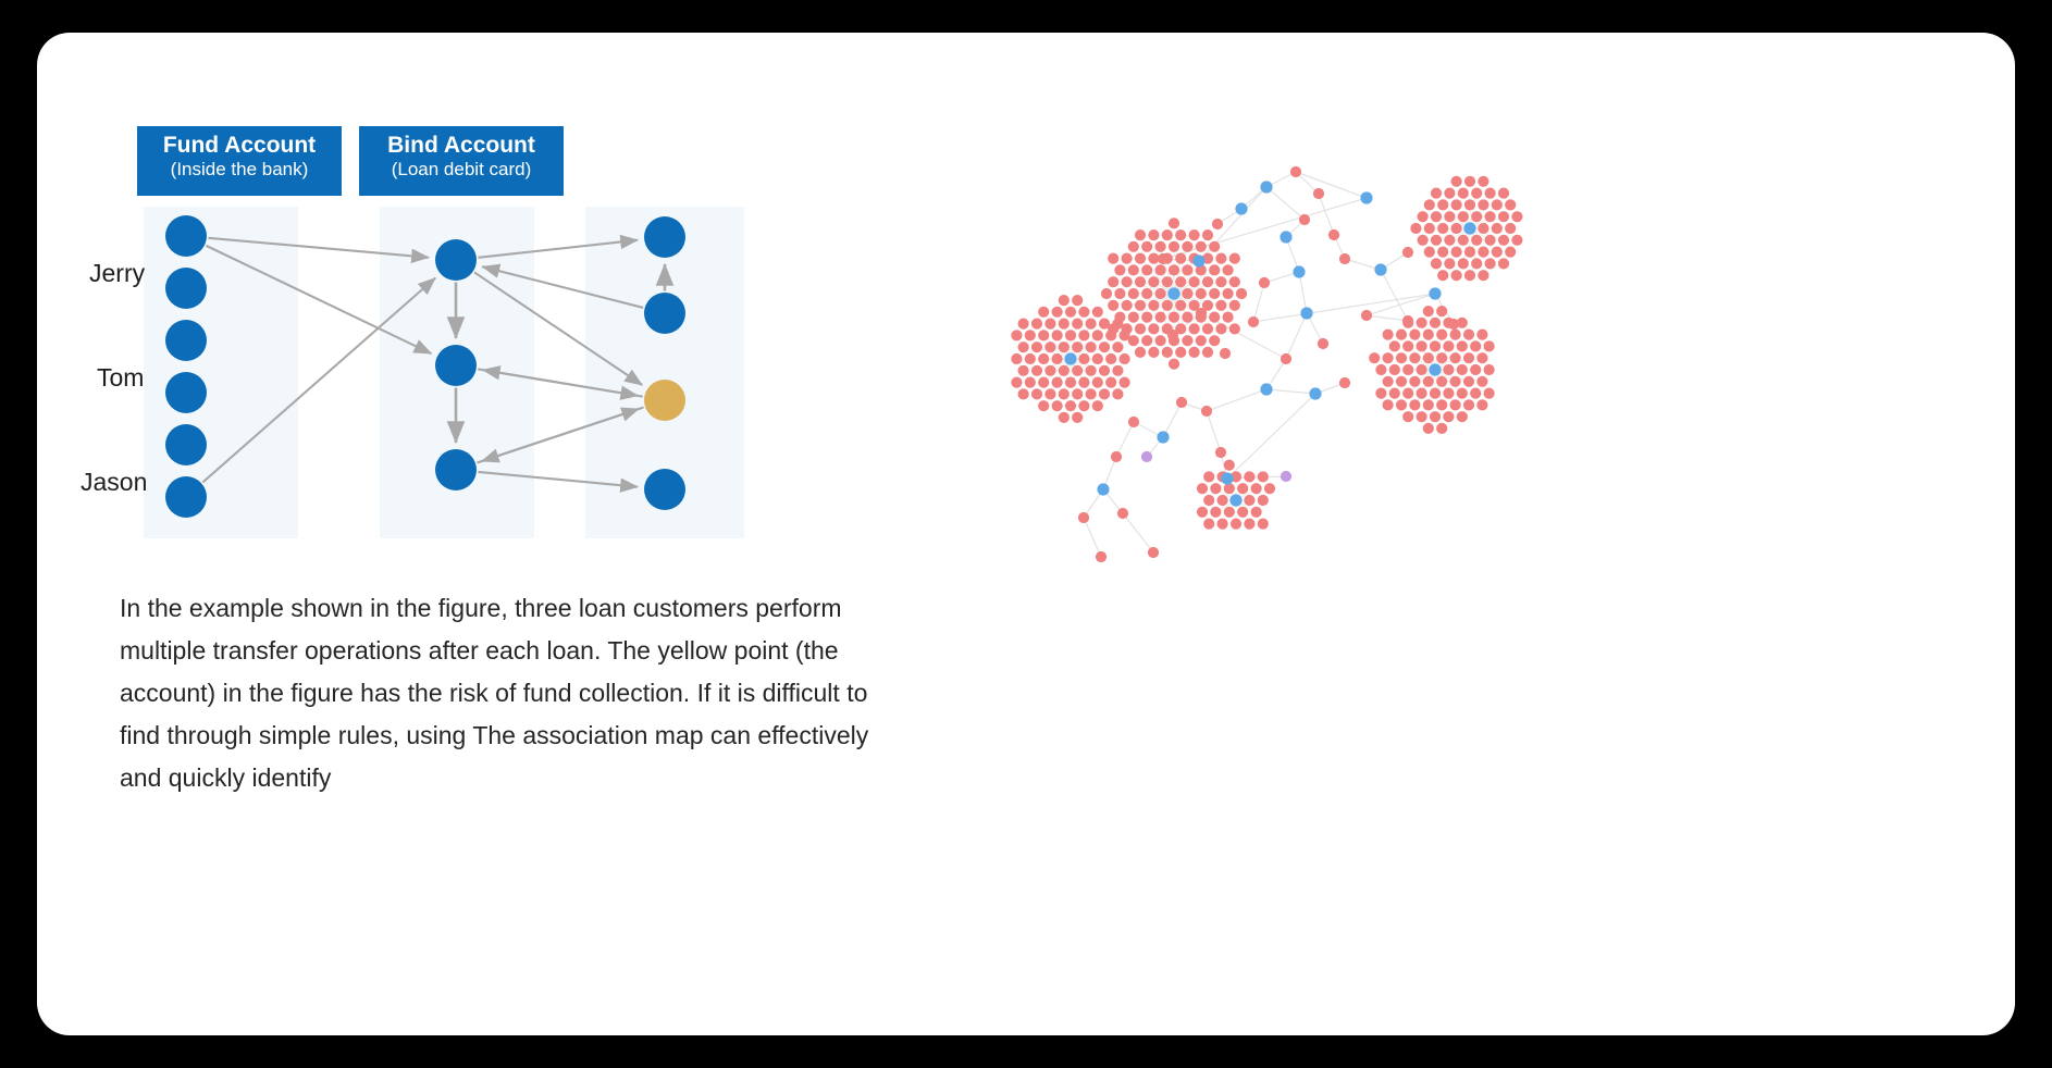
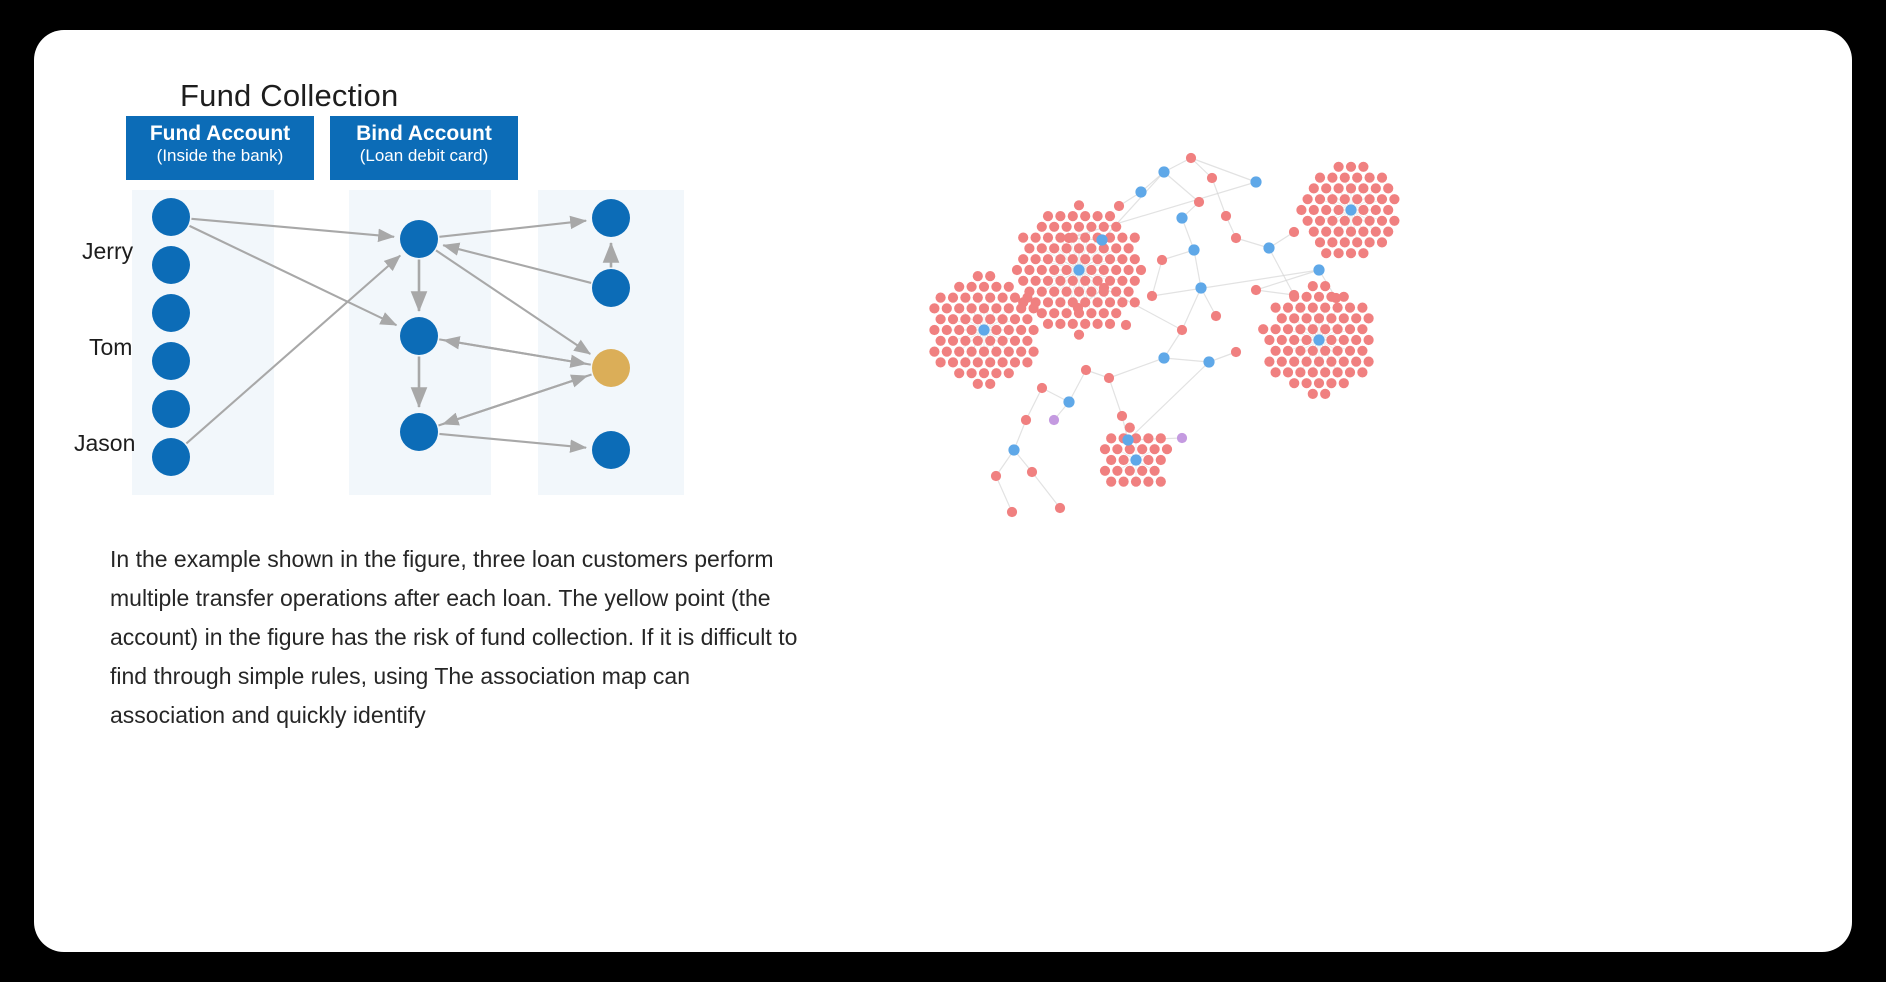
+ Fund Collection
  Fund Account
  (Inside the bank)
  Bind Account
  (Loan debit card)
  Jerry
  Tom
  Jason
- In the example shown in the figure, three loan customers perform multiple transfer operations after each loan. The yellow point (the account) in the figure has the risk of fund collection. If it is difficult to find through simple rules, using The association map can effectively and quickly identify
+ In the example shown in the figure, three loan customers perform multiple transfer operations after each loan. The yellow point (the account) in the figure has the risk of fund collection. If it is difficult to find through simple rules, using The association map can association and quickly identify
